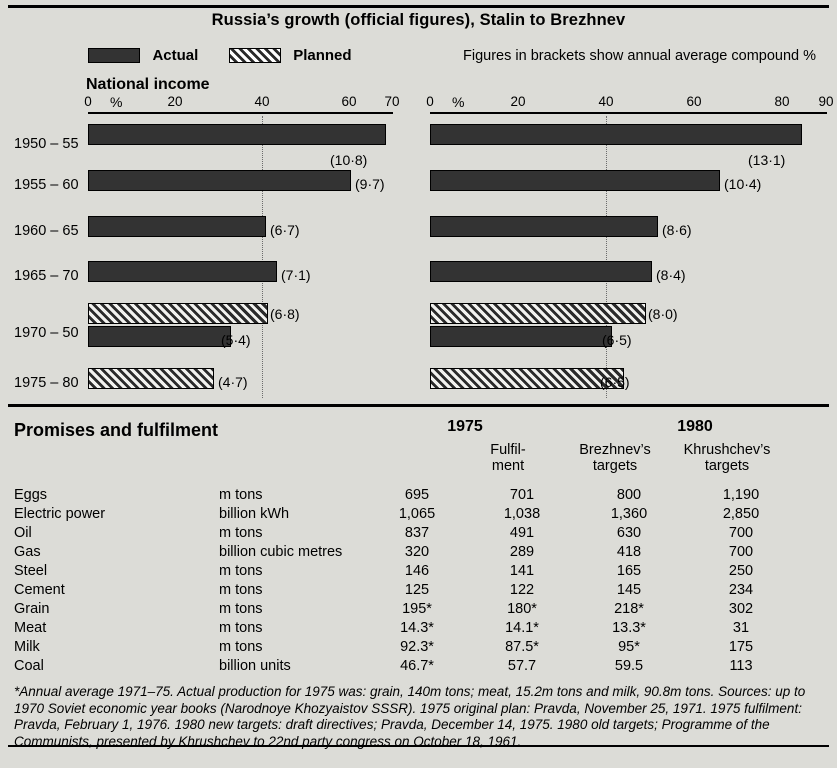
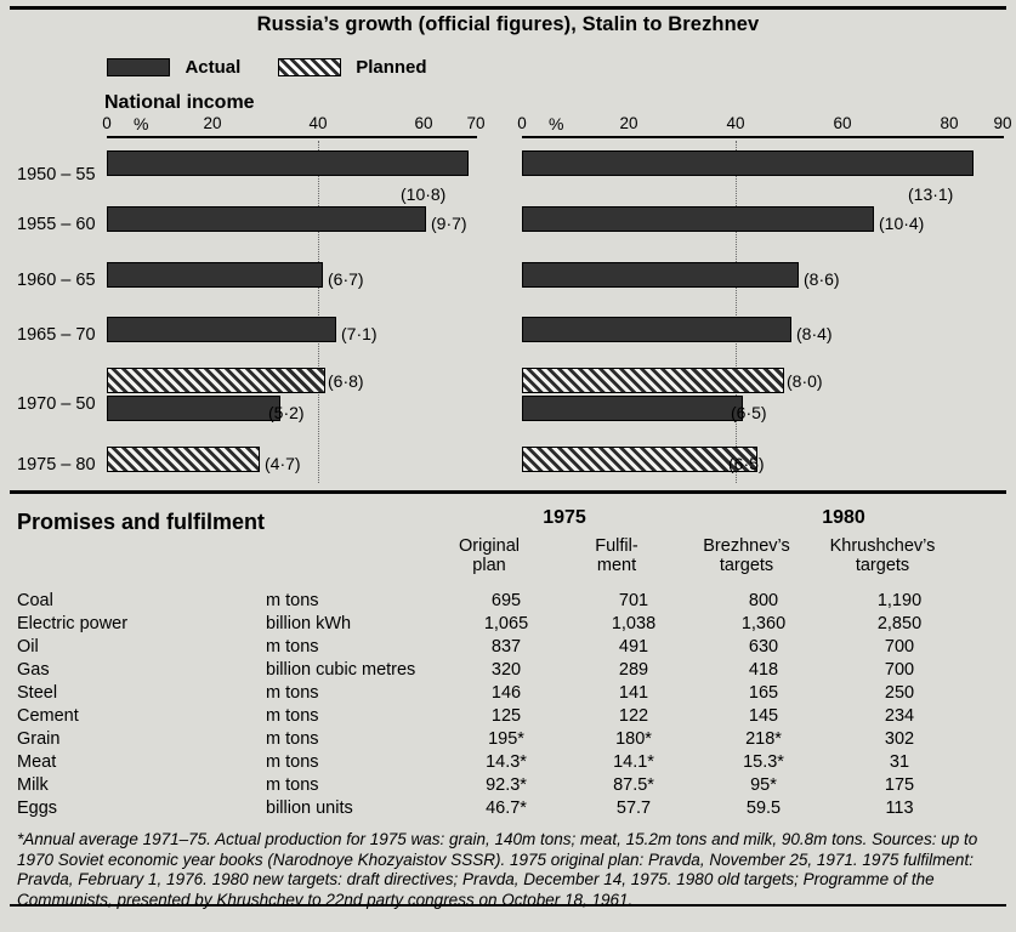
  Russia’s growth (official figures), Stalin to Brezhnev
  Actual Planned
- Figures in brackets show annual average compound %
  National income
  0
  %
  20
  40
  60
  70
  0
  %
  20
  40
  60
  80
  90
  1950 – 55
  (10·8)
  (13·1)
  1955 – 60
  (9·7)
  (10·4)
  1960 – 65
  (6·7)
  (8·6)
  1965 – 70
  (7·1)
  (8·4)
  1970 – 50
  (6·8)
- (5·4)
+ (5·2)
  (8·0)
  (6·5)
  1975 – 80
  (4·7)
  (6·5)
  Promises and fulfilment
  1975
  1980
+ Original
+ plan
  Fulfil-
  ment
  Brezhnev’s
  targets
  Khrushchev’s
  targets
- Eggs
+ Coal
  m tons
  695
  701
  800
  1,190
  Electric power
  billion kWh
  1,065
  1,038
  1,360
  2,850
  Oil
  m tons
  837
  491
  630
  700
  Gas
  billion cubic metres
  320
  289
  418
  700
  Steel
  m tons
  146
  141
  165
  250
  Cement
  m tons
  125
  122
  145
  234
  Grain
  m tons
  195*
  180*
  218*
  302
  Meat
  m tons
  14.3*
  14.1*
- 13.3*
+ 15.3*
  31
  Milk
  m tons
  92.3*
  87.5*
  95*
  175
- Coal
+ Eggs
  billion units
  46.7*
  57.7
  59.5
  113
  *Annual average 1971–75. Actual production for 1975 was: grain, 140m tons; meat, 15.2m tons and milk, 90.8m tons. Sources: up to 1970 Soviet economic year books (Narodnoye Khozyaistov SSSR). 1975 original plan: Pravda, November 25, 1971. 1975 fulfilment: Pravda, February 1, 1976. 1980 new targets: draft directives; Pravda, December 14, 1975. 1980 old targets; Programme of the Communists, presented by Khrushchev to 22nd party congress on October 18, 1961.
